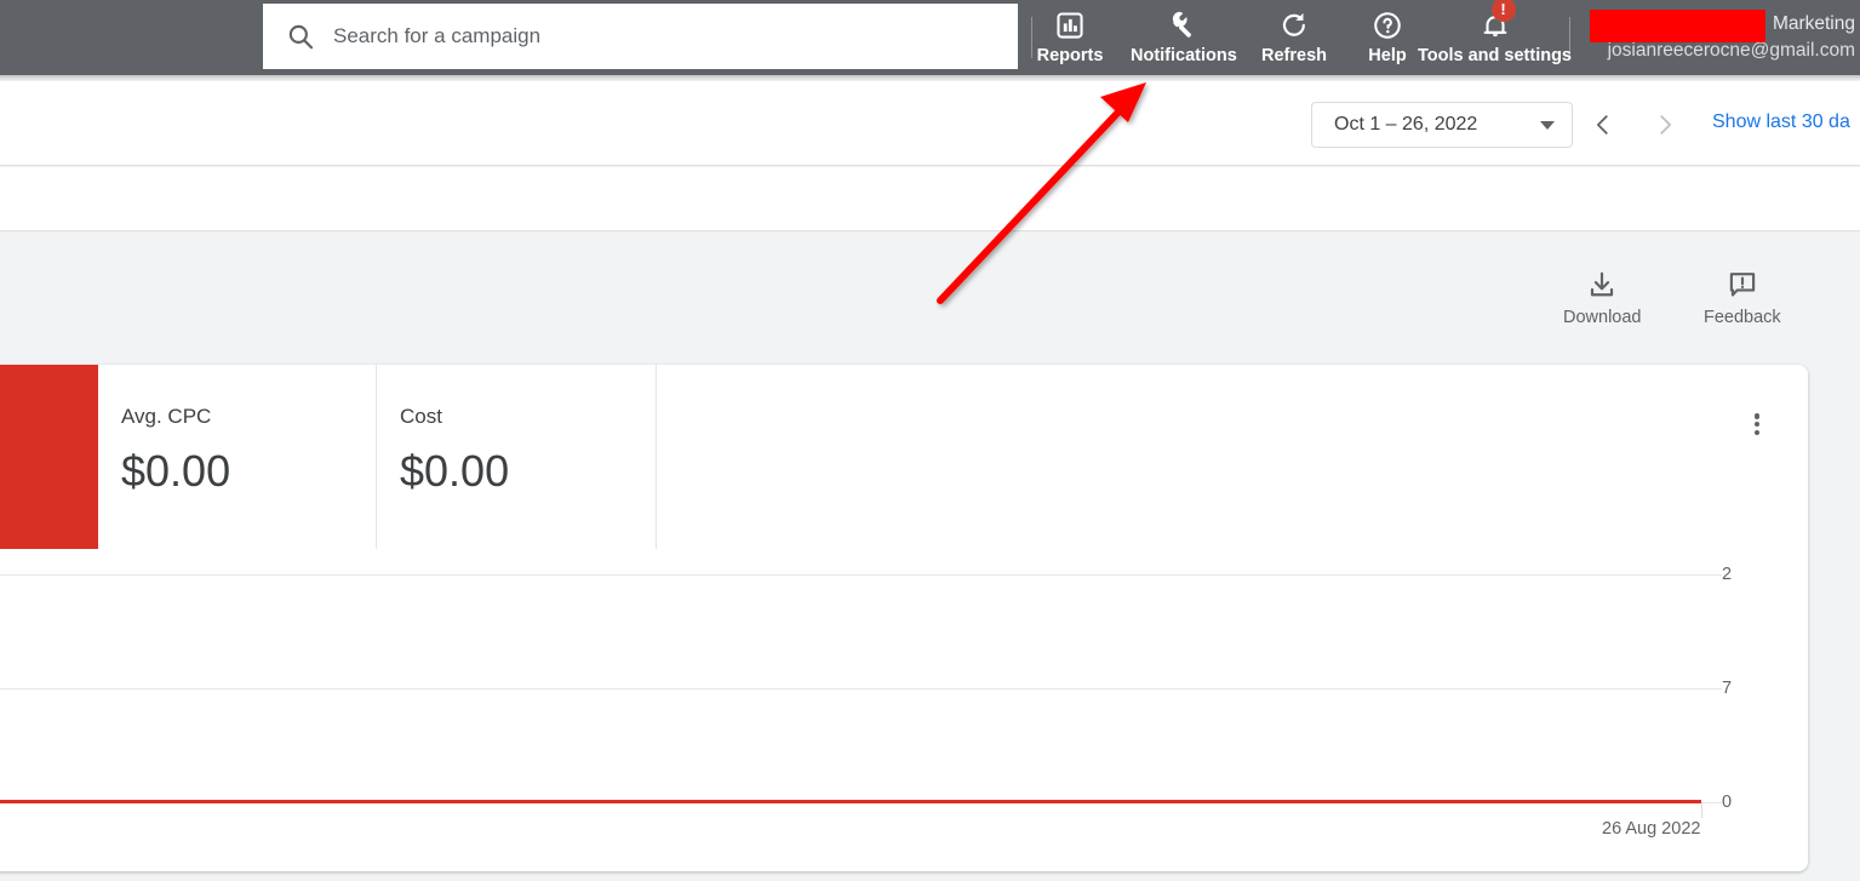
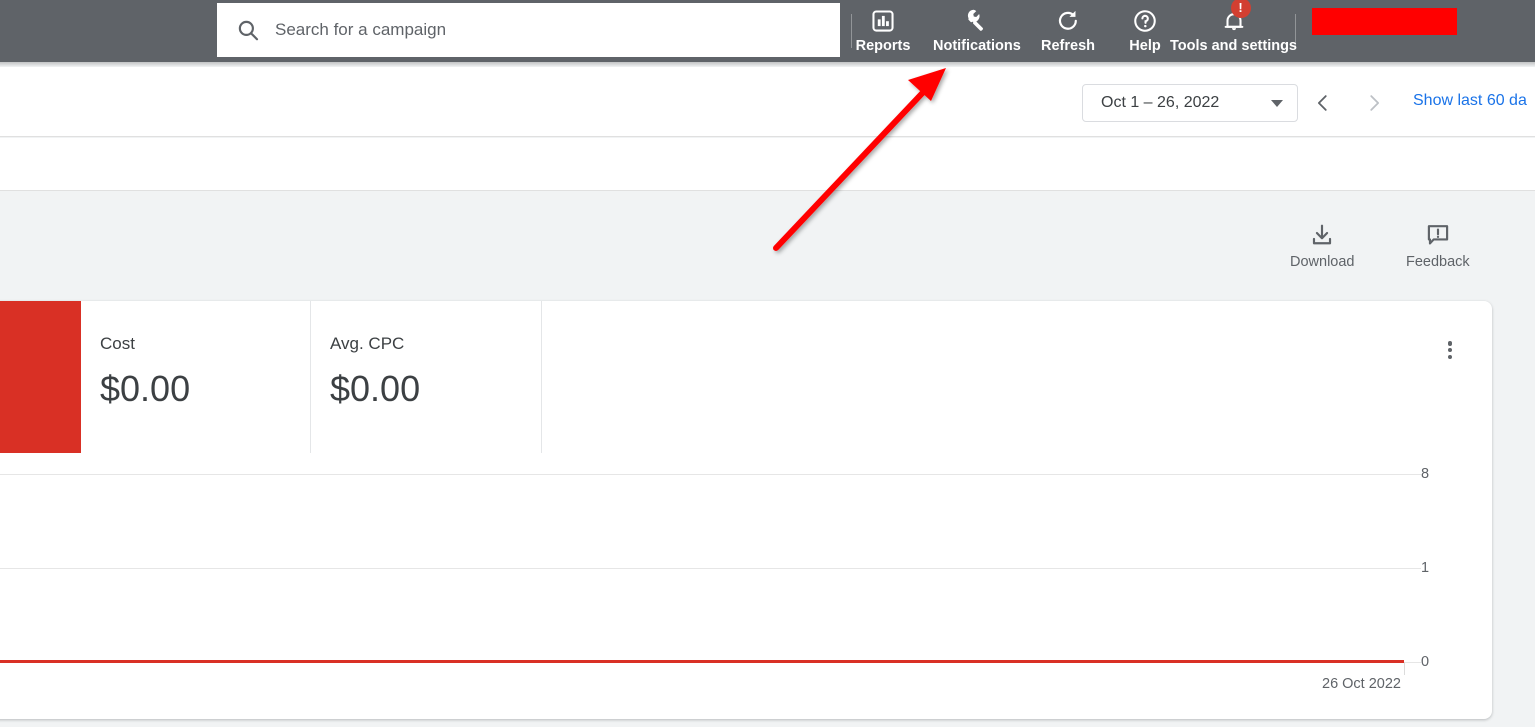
  Search for a campaign
  Reports
  Notifications
  Refresh
  Help
  !
  Tools and settings
- Marketing
- josianreecerocne@gmail.com
  This month
  Oct 1 – 26, 2022
- Show last 30 da
+ Show last 60 da
  Download
  Feedback
- Avg. CPC
+ Cost
  $0.00
- Cost
+ Avg. CPC
  $0.00
- 2
+ 8
- 7
+ 1
  0
- 26 Aug 2022
+ 26 Oct 2022
